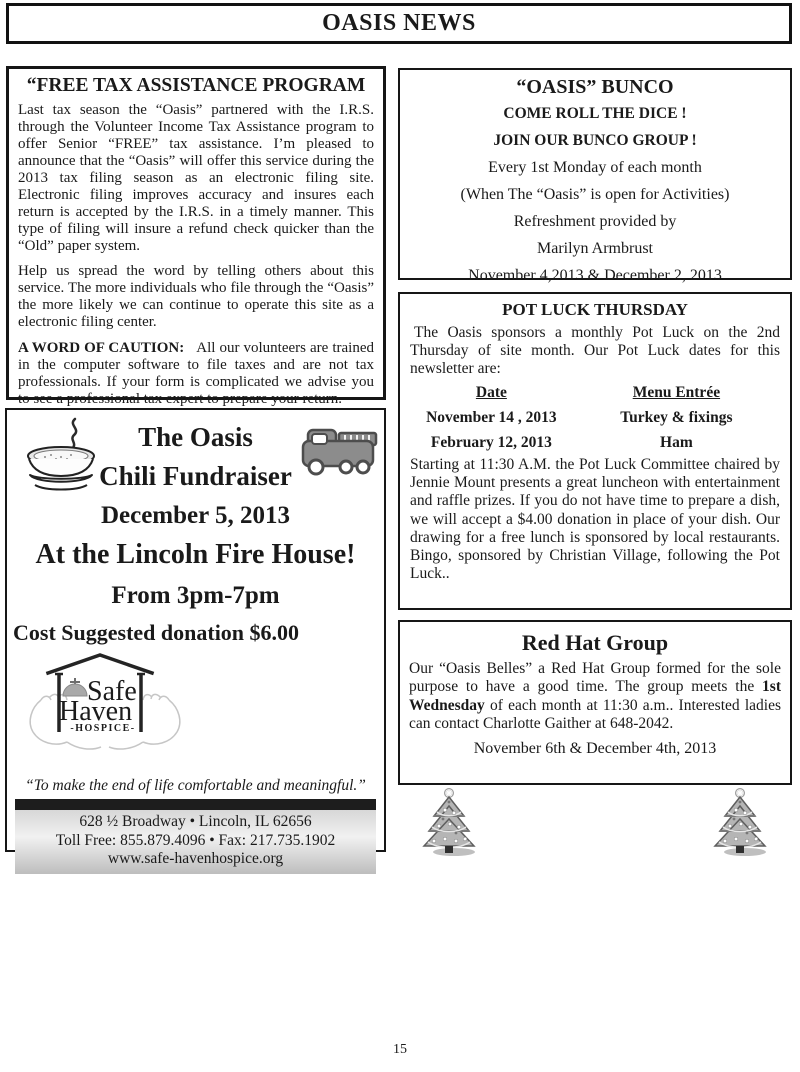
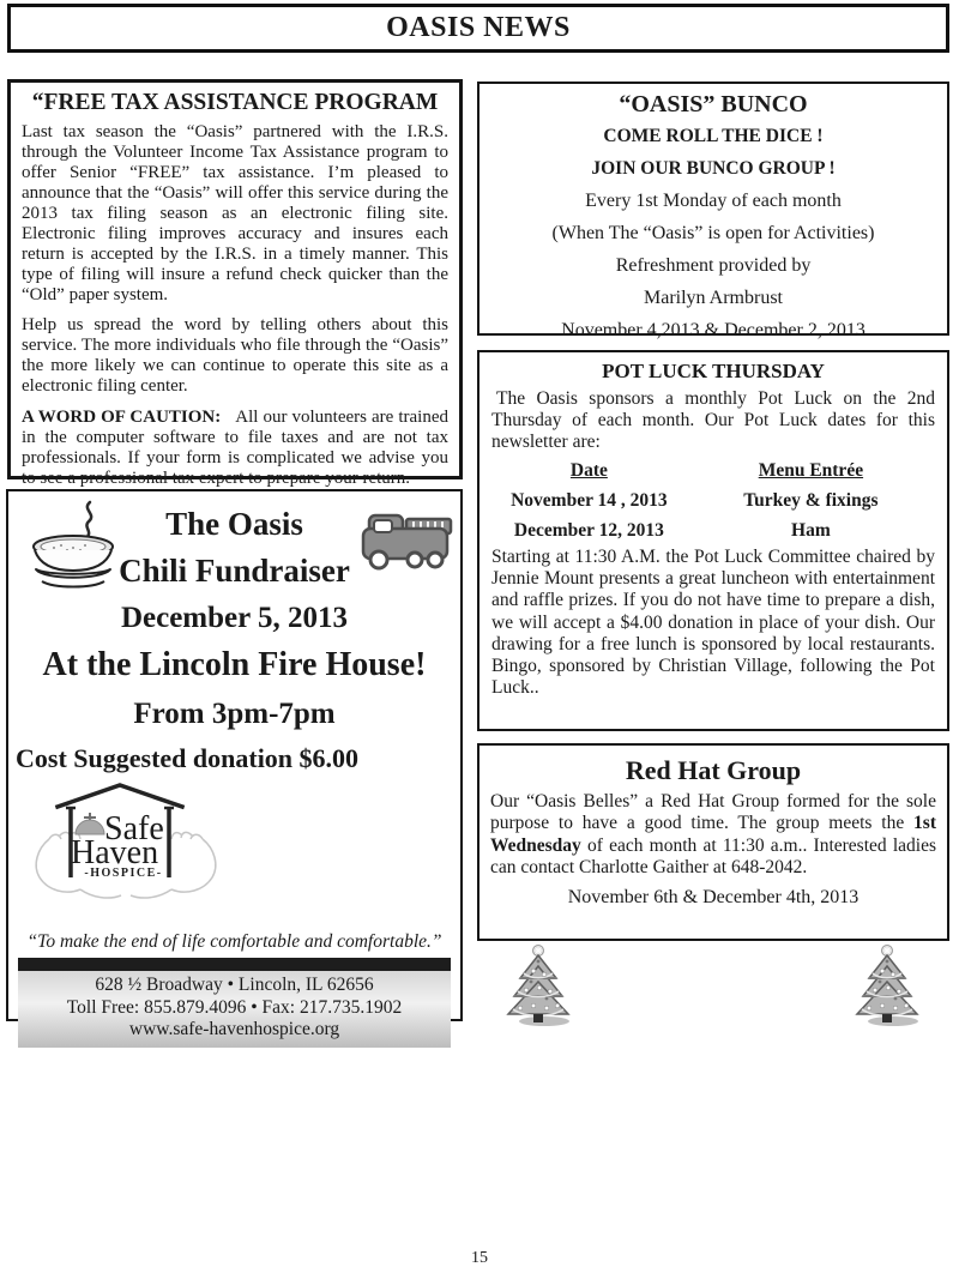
  OASIS NEWS
  “FREE TAX ASSISTANCE PROGRAM
  Last tax season the “Oasis” partnered with the I.R.S. through the Volunteer Income Tax Assistance program to offer Senior “FREE” tax assistance. I’m pleased to announce that the “Oasis” will offer this service during the 2013 tax filing season as an electronic filing site. Electronic filing improves accuracy and insures each return is accepted by the I.R.S. in a timely manner. This type of filing will insure a refund check quicker than the “Old” paper system.
  Help us spread the word by telling others about this service. The more individuals who file through the “Oasis” the more likely we can continue to operate this site as a electronic filing center.
  A WORD OF CAUTION: All our volunteers are trained in the computer software to file taxes and are not tax professionals. If your form is complicated we advise you to see a professional tax expert to prepare your return.
  The Oasis
  Chili Fundraiser
  December 5, 2013
  At the Lincoln Fire House!
  From 3pm-7pm
  Cost Suggested donation $6.00
  Safe
  Haven
  -HOSPICE-
- “To make the end of life comfortable and meaningful.”
+ “To make the end of life comfortable and comfortable.”
  628 ½ Broadway • Lincoln, IL 62656
  Toll Free: 855.879.4096 • Fax: 217.735.1902
  www.safe-havenhospice.org
  “OASIS” BUNCO
  COME ROLL THE DICE !
  JOIN OUR BUNCO GROUP !
  Every 1st Monday of each month
  (When The “Oasis” is open for Activities)
  Refreshment provided by
  Marilyn Armbrust
  November 4,2013 & December 2, 2013
  POT LUCK THURSDAY
- The Oasis sponsors a monthly Pot Luck on the 2nd Thursday of site month. Our Pot Luck dates for this newsletter are:
+ The Oasis sponsors a monthly Pot Luck on the 2nd Thursday of each month. Our Pot Luck dates for this newsletter are:
  Date
  Menu Entrée
  November 14 , 2013
  Turkey & fixings
- February 12, 2013
+ December 12, 2013
  Ham
  Starting at 11:30 A.M. the Pot Luck Committee chaired by Jennie Mount presents a great luncheon with entertainment and raffle prizes. If you do not have time to prepare a dish, we will accept a $4.00 donation in place of your dish. Our drawing for a free lunch is sponsored by local restaurants. Bingo, sponsored by Christian Village, following the Pot Luck..
  Red Hat Group
  Our “Oasis Belles” a Red Hat Group formed for the sole purpose to have a good time. The group meets the 1st Wednesday of each month at 11:30 a.m.. Interested ladies can contact Charlotte Gaither at 648-2042.
  November 6th & December 4th, 2013
  15
